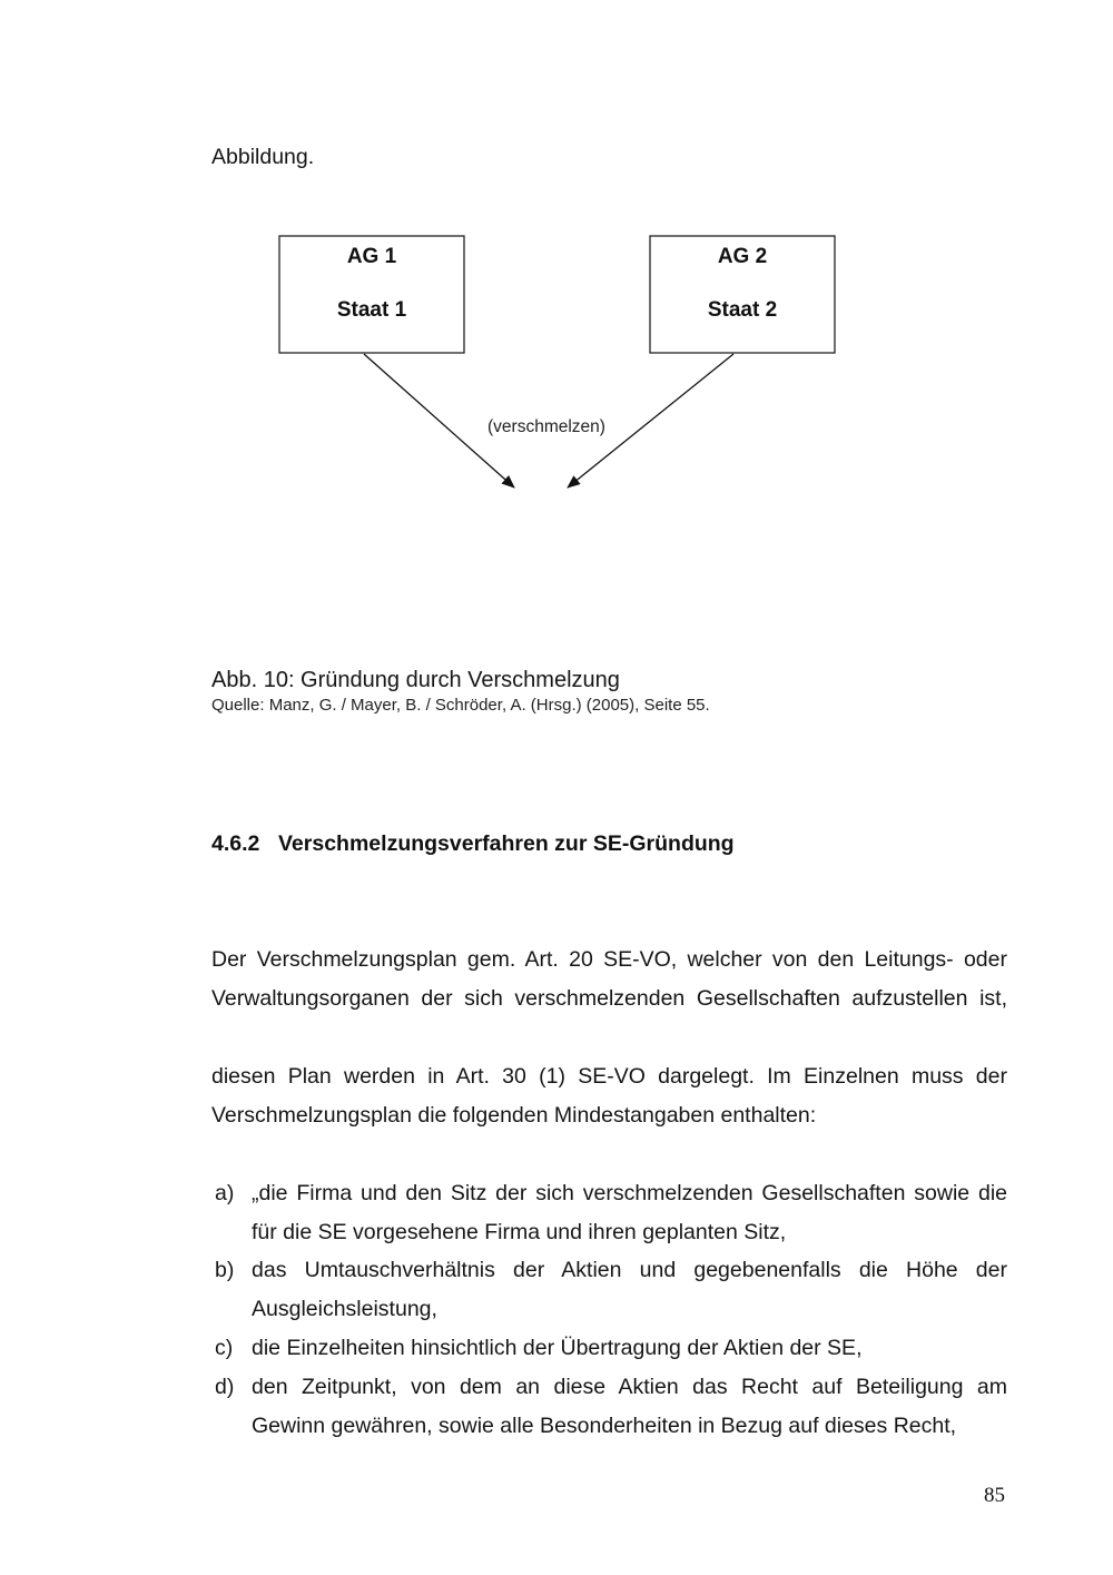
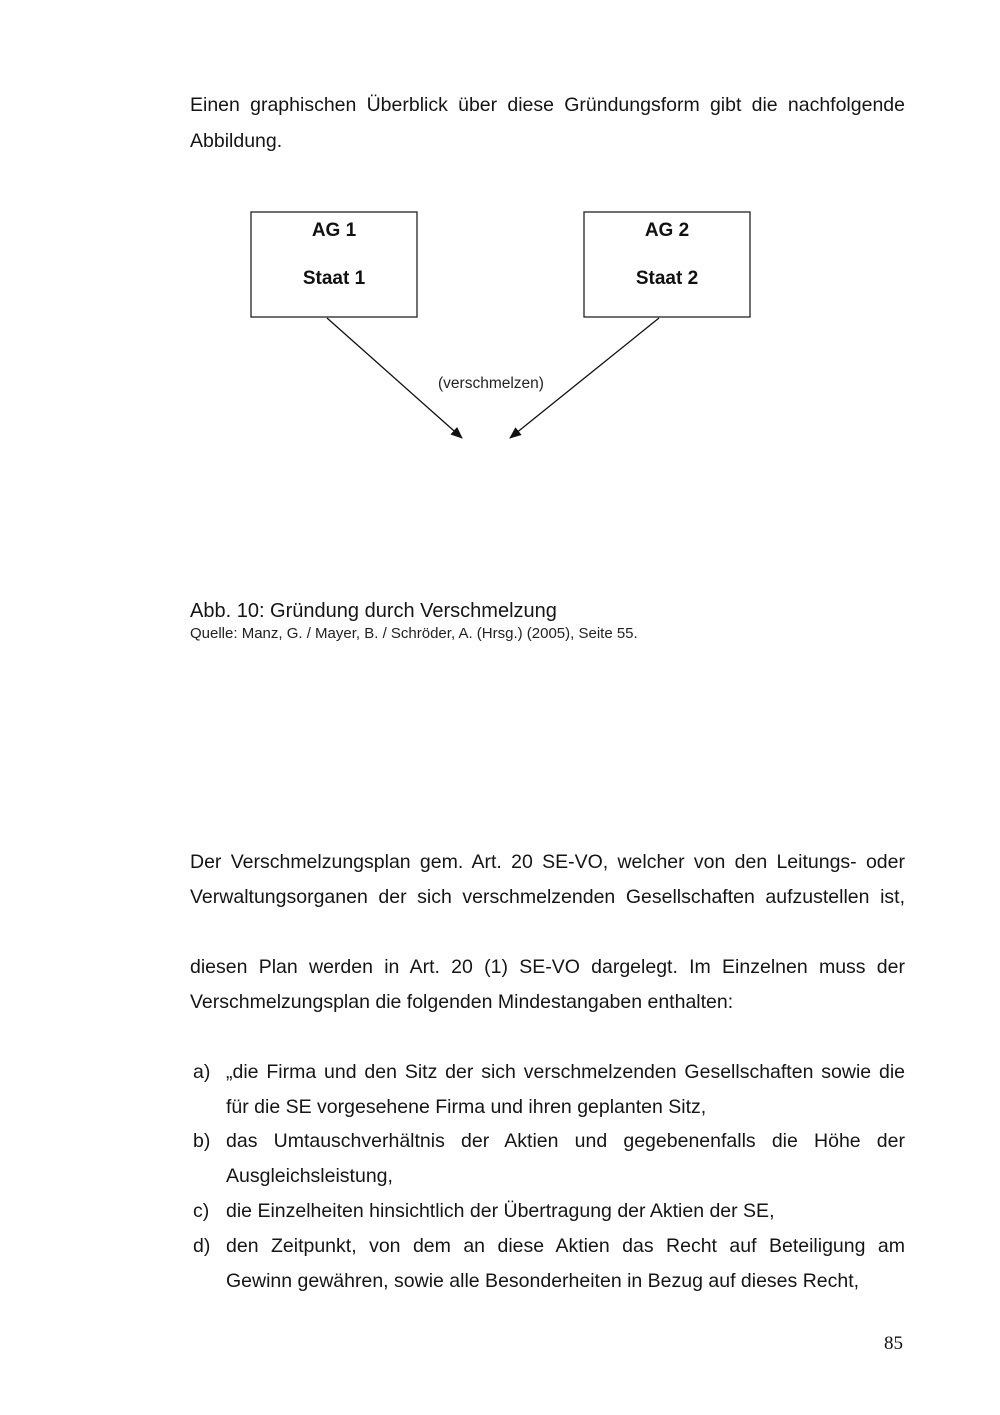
+ Einen graphischen Überblick über diese Gründungsform gibt die nachfolgende
  Abbildung.
  AG 1
  Staat 1
  AG 2
  Staat 2
  (verschmelzen)
  Abb. 10: Gründung durch Verschmelzung
  Quelle: Manz, G. / Mayer, B. / Schröder, A. (Hrsg.) (2005), Seite 55.
- 4.6.2 Verschmelzungsverfahren zur SE-Gründung
  Der Verschmelzungsplan gem. Art. 20 SE-VO, welcher von den Leitungs- oder
  Verwaltungsorganen der sich verschmelzenden Gesellschaften aufzustellen ist,
- diesen Plan werden in Art. 30 (1) SE-VO dargelegt. Im Einzelnen muss der
+ diesen Plan werden in Art. 20 (1) SE-VO dargelegt. Im Einzelnen muss der
  Verschmelzungsplan die folgenden Mindestangaben enthalten:
  a)
  „die Firma und den Sitz der sich verschmelzenden Gesellschaften sowie die
  für die SE vorgesehene Firma und ihren geplanten Sitz,
  b)
  das Umtauschverhältnis der Aktien und gegebenenfalls die Höhe der
  Ausgleichsleistung,
  c)
  die Einzelheiten hinsichtlich der Übertragung der Aktien der SE,
  d)
  den Zeitpunkt, von dem an diese Aktien das Recht auf Beteiligung am
  Gewinn gewähren, sowie alle Besonderheiten in Bezug auf dieses Recht,
  85
